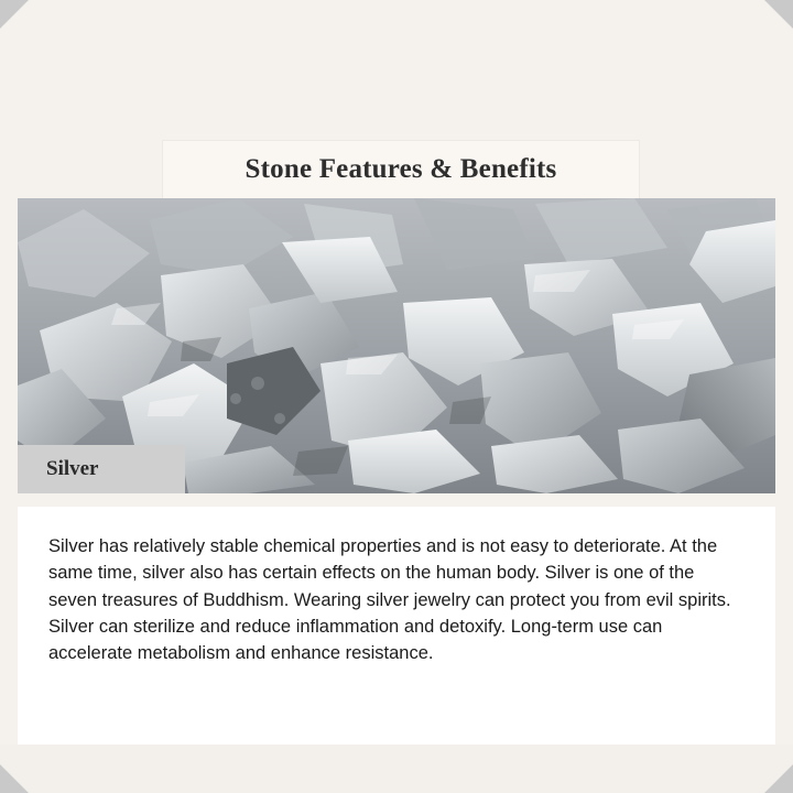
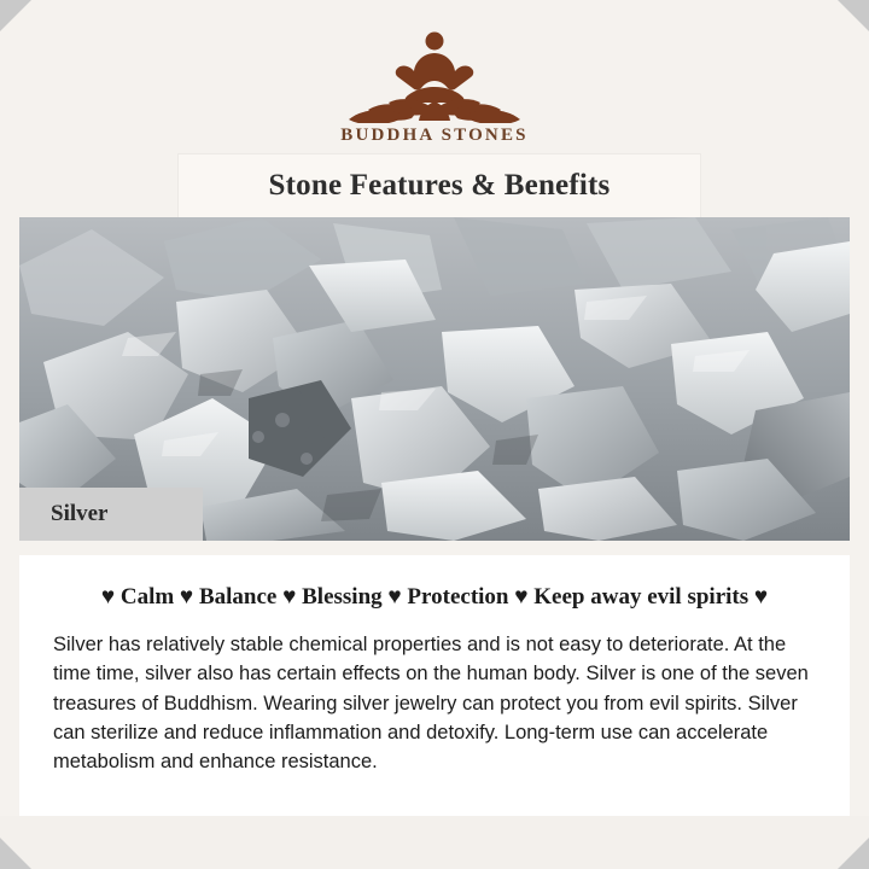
+ BUDDHA STONES
  Stone Features & Benefits
  Silver
+ ♥ Calm ♥ Balance ♥ Blessing ♥ Protection ♥ Keep away evil spirits ♥
- Silver has relatively stable chemical properties and is not easy to deteriorate. At the same time, silver also has certain effects on the human body. Silver is one of the seven treasures of Buddhism. Wearing silver jewelry can protect you from evil spirits. Silver can sterilize and reduce inflammation and detoxify. Long-term use can accelerate metabolism and enhance resistance.
+ Silver has relatively stable chemical properties and is not easy to deteriorate. At the time time, silver also has certain effects on the human body. Silver is one of the seven treasures of Buddhism. Wearing silver jewelry can protect you from evil spirits. Silver can sterilize and reduce inflammation and detoxify. Long-term use can accelerate metabolism and enhance resistance.
